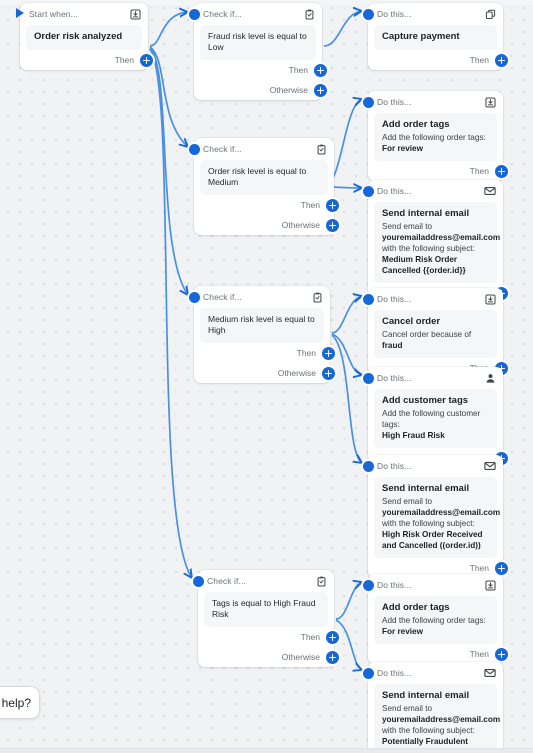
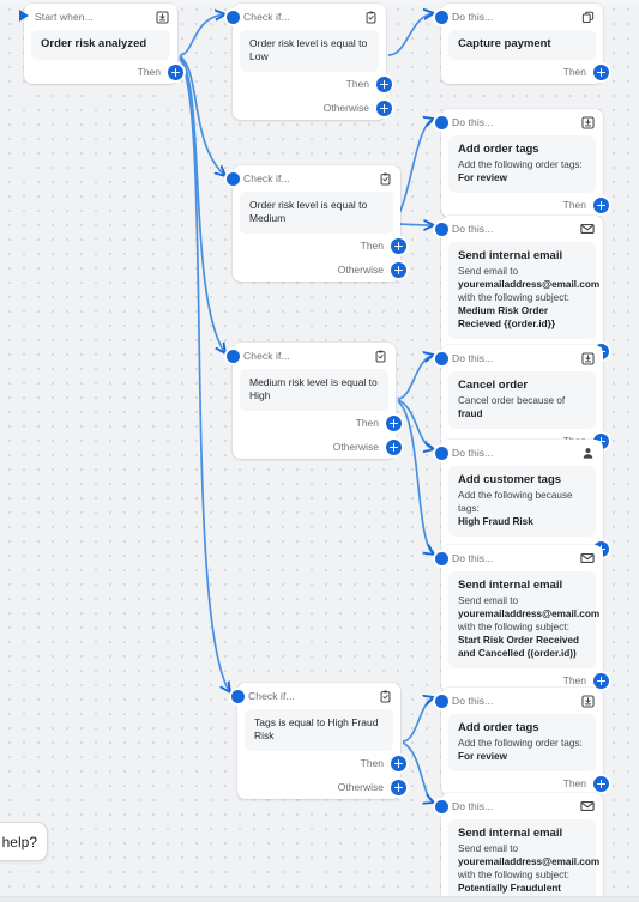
  Start when...
  Order risk analyzed
  Then
  Check if...
- Fraud risk level is equal to Low
+ Order risk level is equal to Low
  Then
  Otherwise
  Check if...
  Order risk level is equal to Medium
  Then
  Otherwise
  Check if...
  Medium risk level is equal to High
  Then
  Otherwise
  Check if...
  Tags is equal to High Fraud Risk
  Then
  Otherwise
  Do this...
  Capture payment
  Then
  Do this...
  Add order tags
  Add the following order tags: For review
  Then
  Do this...
  Send internal email
  Send email to
  youremailaddress@email.com
- with the following subject: Medium Risk Order Cancelled {{order.id}}
+ with the following subject: Medium Risk Order Recieved {{order.id}}
  Do this...
  Cancel order
  Cancel order because of fraud
  Do this...
  Add customer tags
- Add the following customer tags:
+ Add the following because tags:
  High Fraud Risk
  Do this...
  Send internal email
  Send email to
  youremailaddress@email.com
- with the following subject: High Risk Order Received and Cancelled ((order.id))
+ with the following subject: Start Risk Order Received and Cancelled ((order.id))
  Then
  Do this...
  Add order tags
  Add the following order tags: For review
  Then
  Do this...
  Send internal email
  Send email to
  youremailaddress@email.com
  with the following subject:
